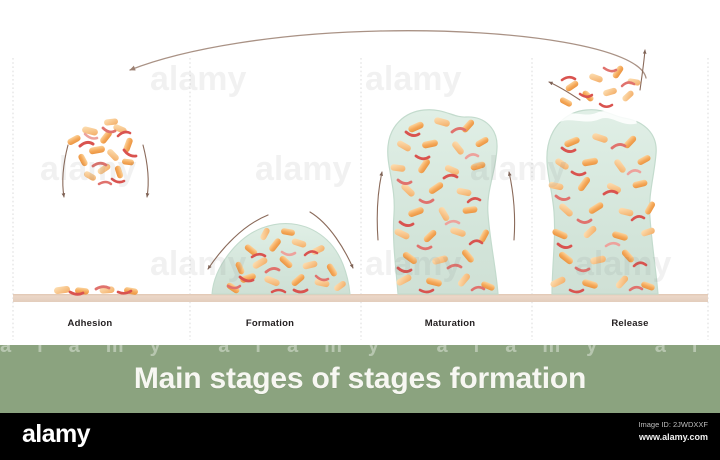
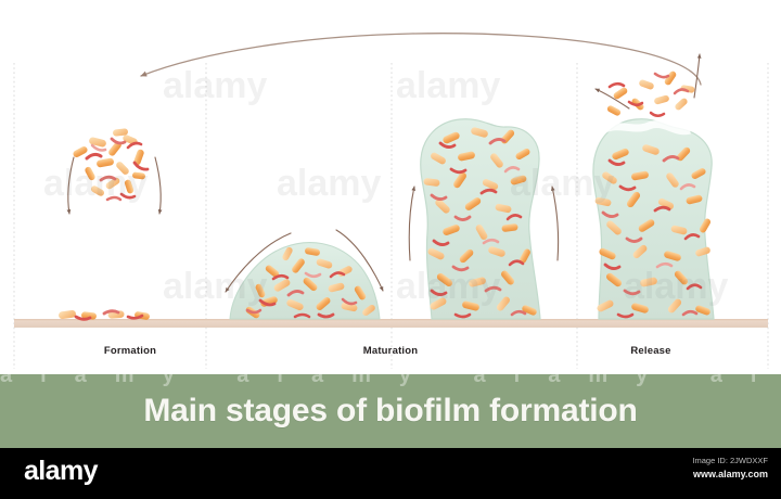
  alamy
  alamy
  alamy
  alamy
  alamy
  alamy
- Adhesion
  Formation
  Maturation
  Release
- Main stages of stages formation
+ Main stages of biofilm formation
  alamy
  Image ID: 2JWDXXF
  www.alamy.com
